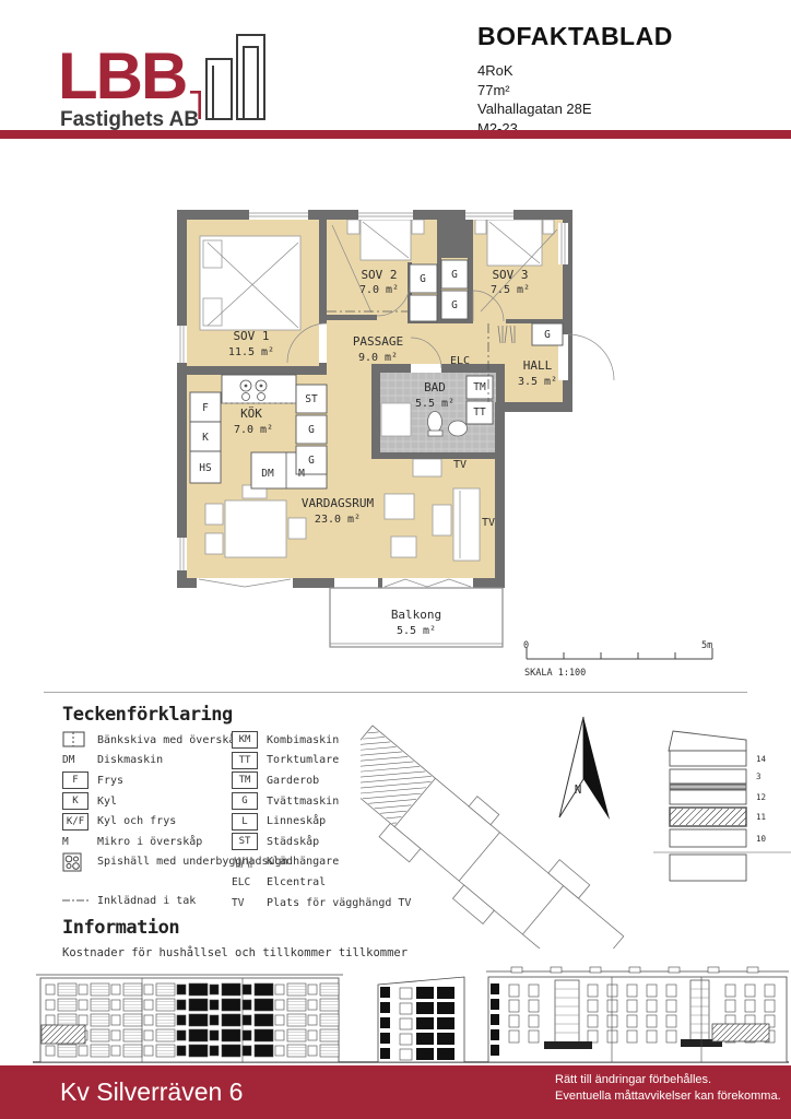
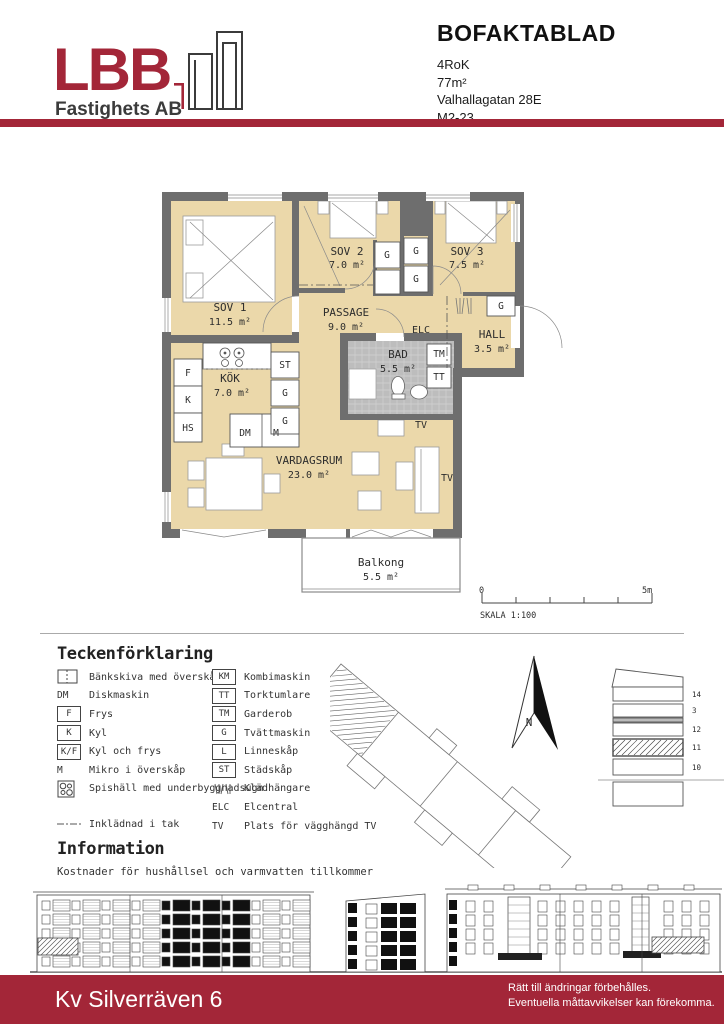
  LBB
  Fastighets AB
  BOFAKTABLAD
  4RoK
  77m²
  Valhallagatan 28E
  M2-23
  SOV 1
  11.5 m²
  SOV 2
  7.0 m²
  SOV 3
  7.5 m²
  PASSAGE
  9.0 m²
  HALL
  3.5 m²
  BAD
  5.5 m²
  KÖK
  7.0 m²
  VARDAGSRUM
  23.0 m²
  Balkong
  5.5 m²
  F
  K
  HS
  DM
  M
  ST
  G
  G
  G
  G
  G
  G
  TM
  TT
  ELC
  TV
  TV
  0
  5m
  SKALA 1:100
  Teckenförklaring
  Bänkskiva med översk
  DM
  Diskmaskin
  F
  Frys
  K
  Kyl
  K/F
  Kyl och frys
  M
  Mikro i överskåp
  Spishäll med underbyggnadsugn
  Inklädnad i tak
  KM
  Kombimaskin
  TT
  Torktumlare
  TM
  Garderob
  G
  Tvättmaskin
  L
  Linneskåp
  ST
  Städskåp
  Klädhängare
  ELC
  Elcentral
  TV
  Plats för vägghängd TV
  N
  14
  3
  12
  11
  10
  Information
- Kostnader för hushållsel och tillkommer tillkommer
+ Kostnader för hushållsel och varmvatten tillkommer
  Kv Silverräven 6
  Rätt till ändringar förbehålles.
  Eventuella måttavvikelser kan förekomma.
